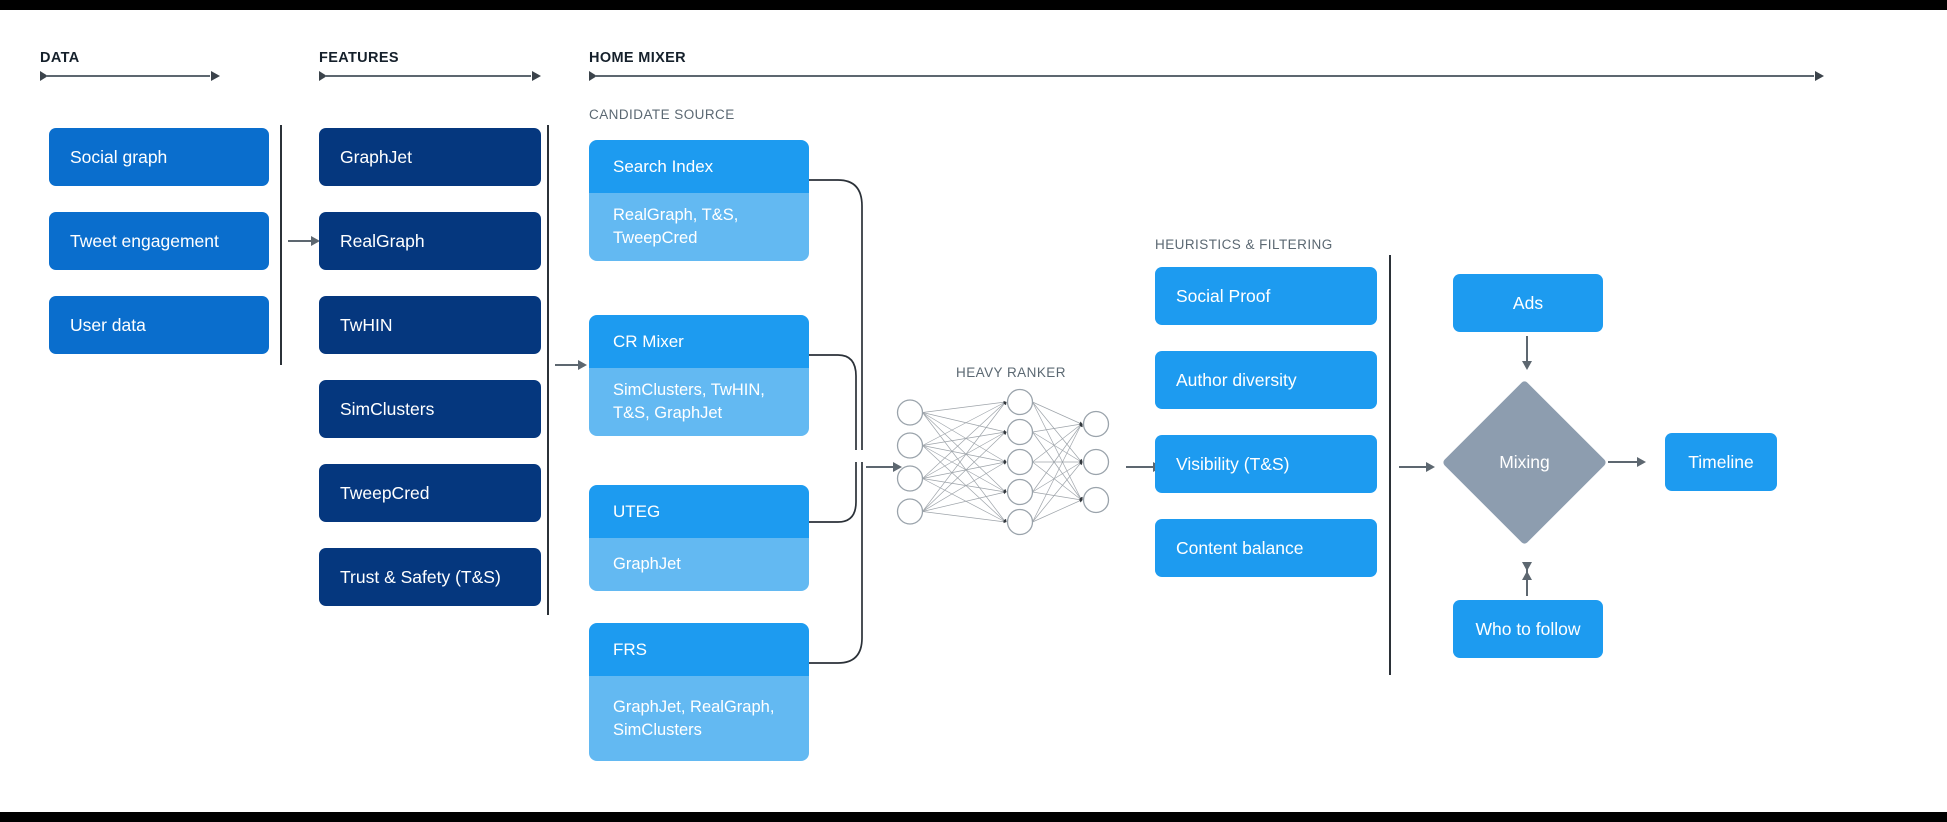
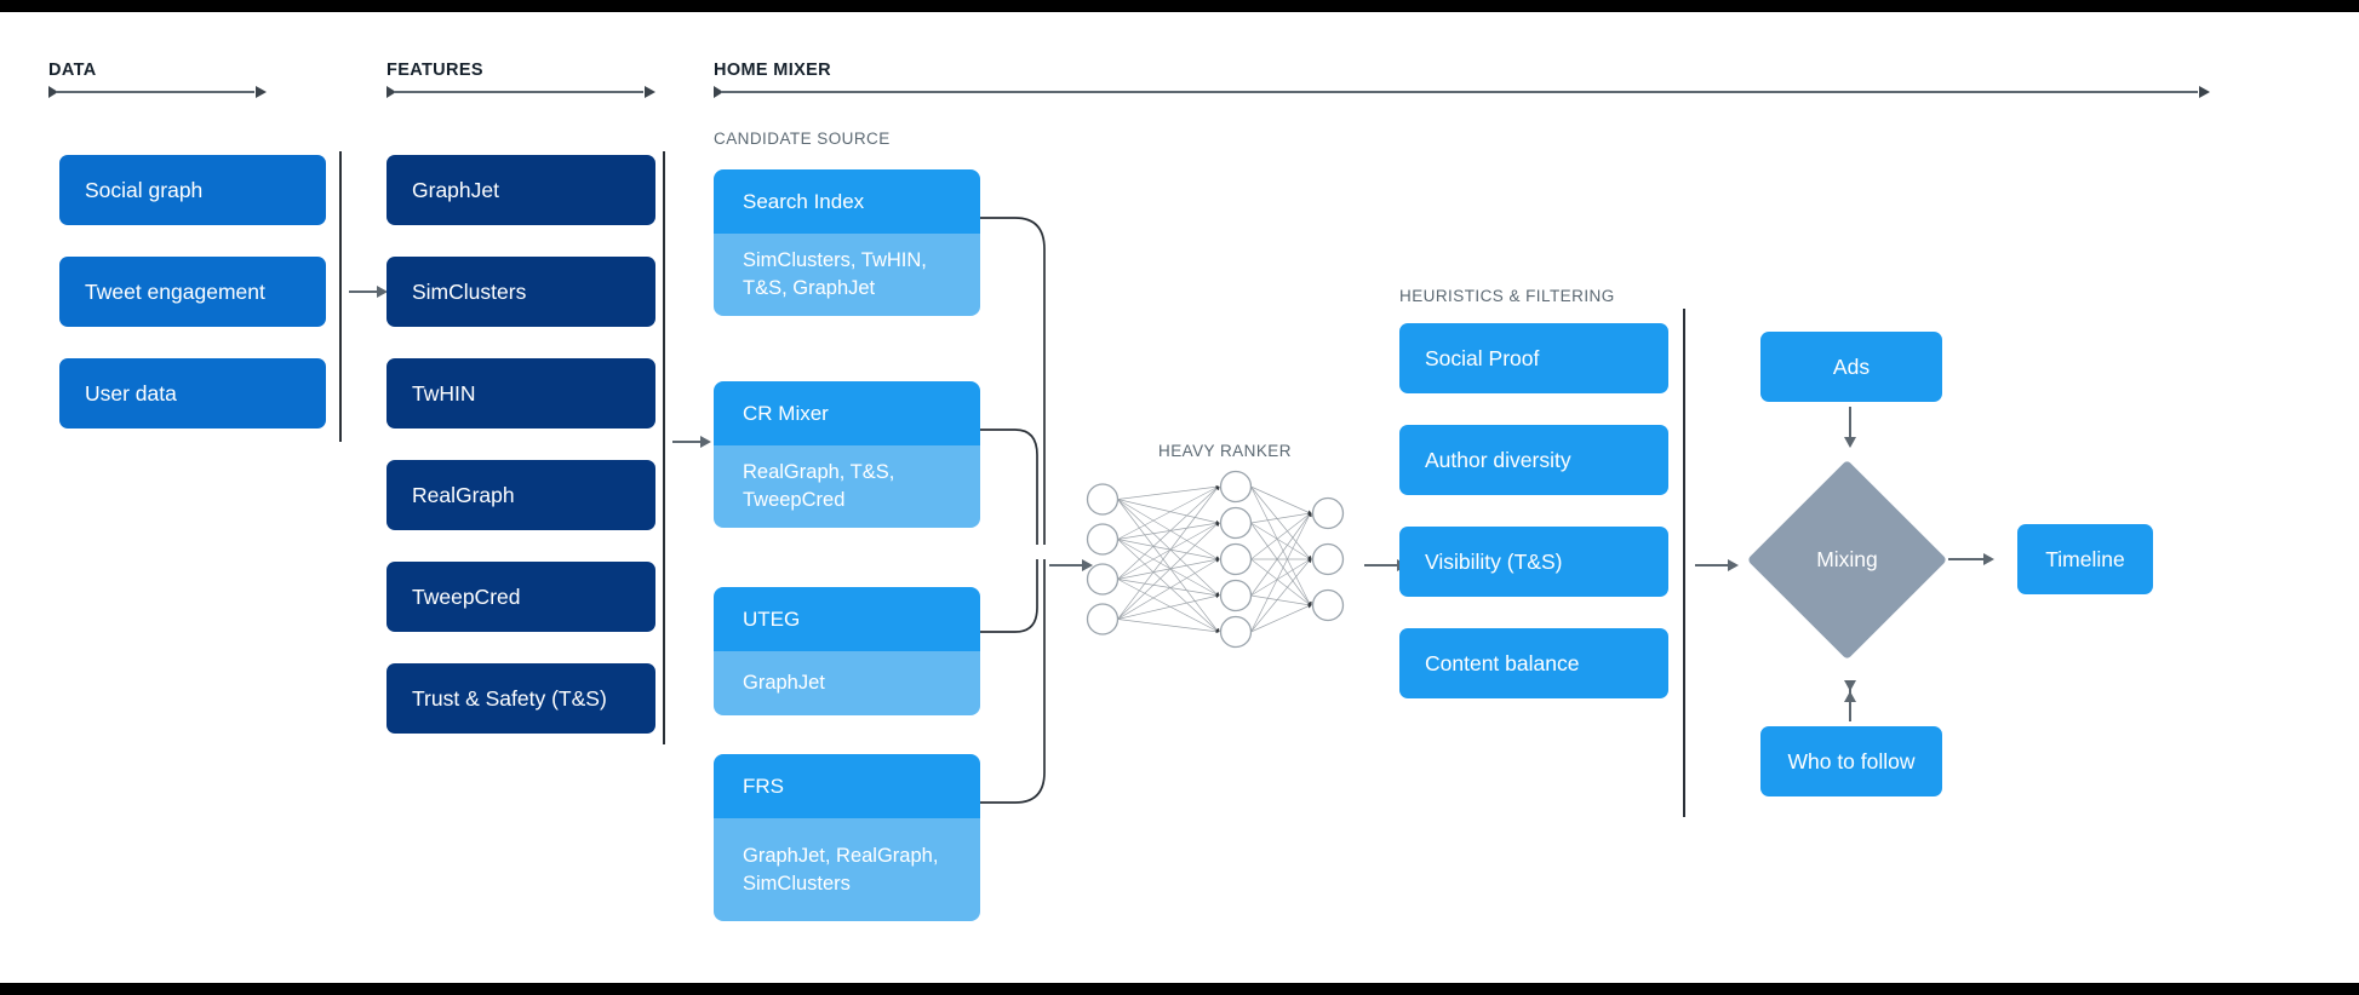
  DATA
  FEATURES
  HOME MIXER
  CANDIDATE SOURCE
  HEURISTICS & FILTERING
  HEAVY RANKER
  Social graph
  Tweet engagement
  User data
  GraphJet
- RealGraph
+ SimClusters
  TwHIN
- SimClusters
+ RealGraph
  TweepCred
  Trust & Safety (T&S)
  Search Index
- RealGraph, T&S, TweepCred
+ SimClusters, TwHIN, T&S, GraphJet
  CR Mixer
- SimClusters, TwHIN, T&S, GraphJet
+ RealGraph, T&S, TweepCred
  UTEG
  GraphJet
  FRS
  GraphJet, RealGraph, SimClusters
  Social Proof
  Author diversity
  Visibility (T&S)
  Content balance
  Ads
  Mixing
  Who to follow
  Timeline
